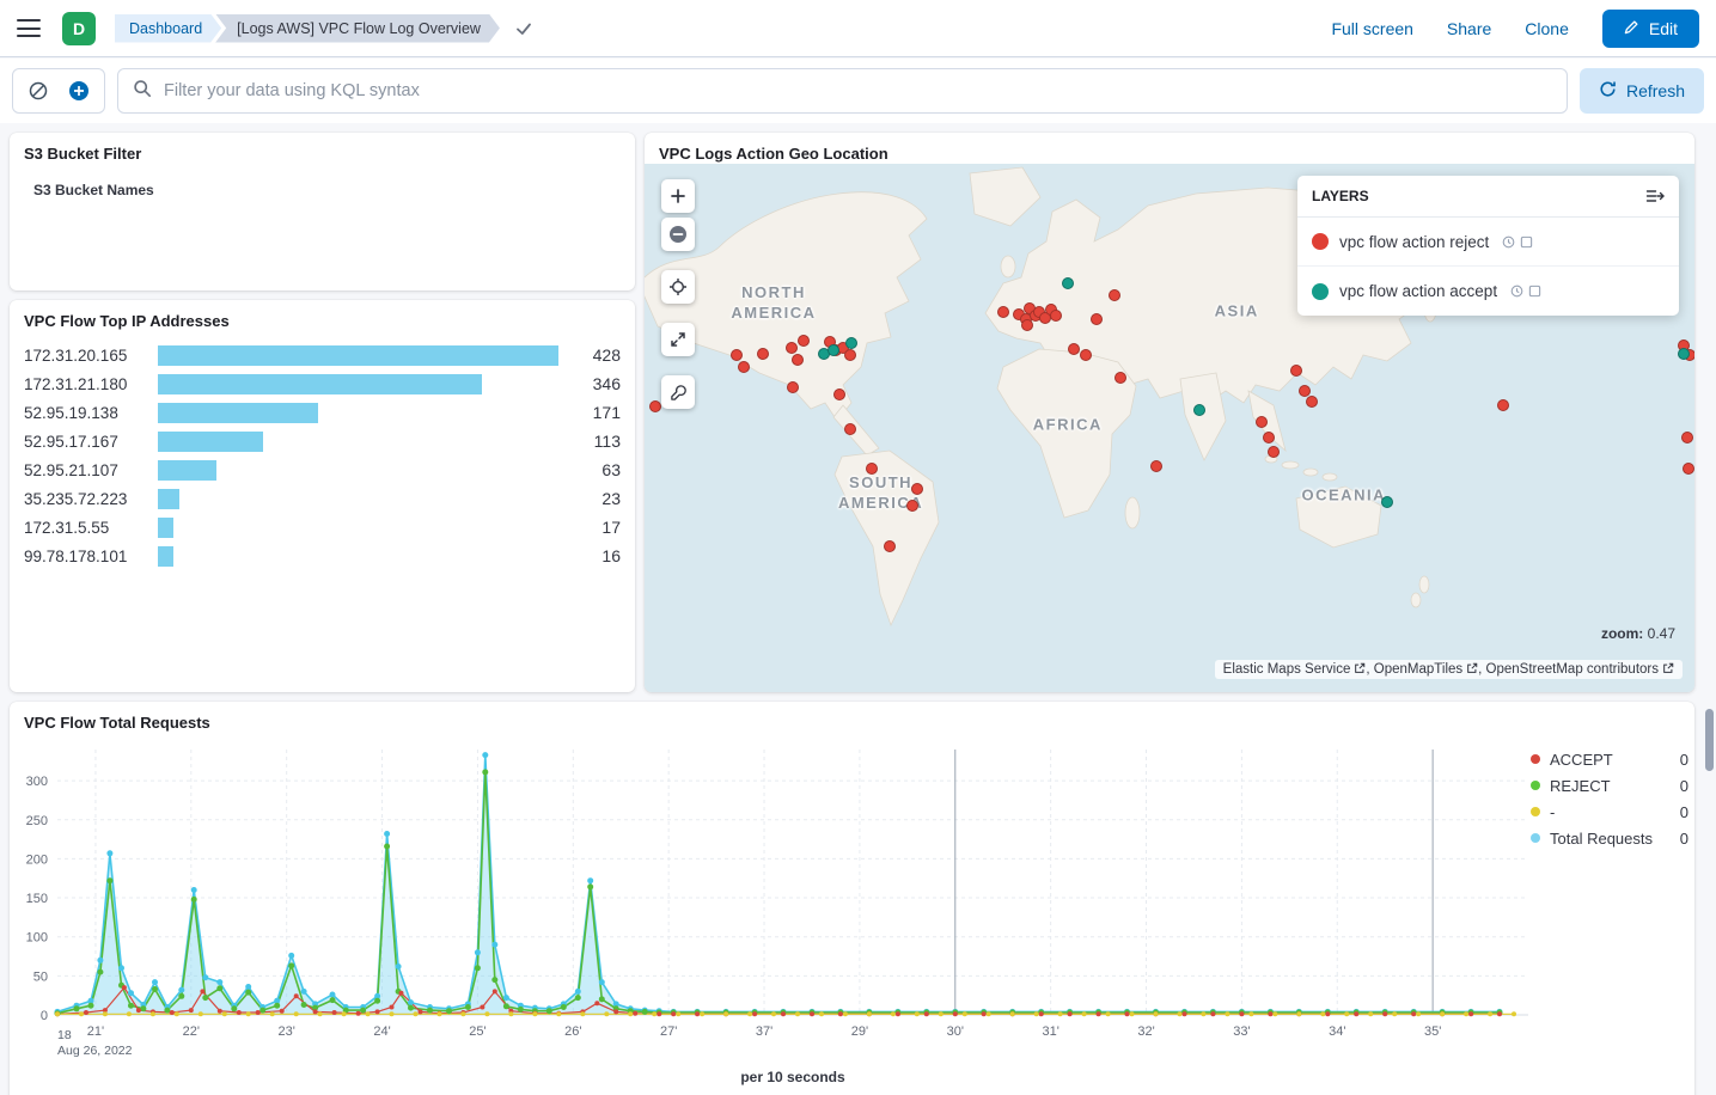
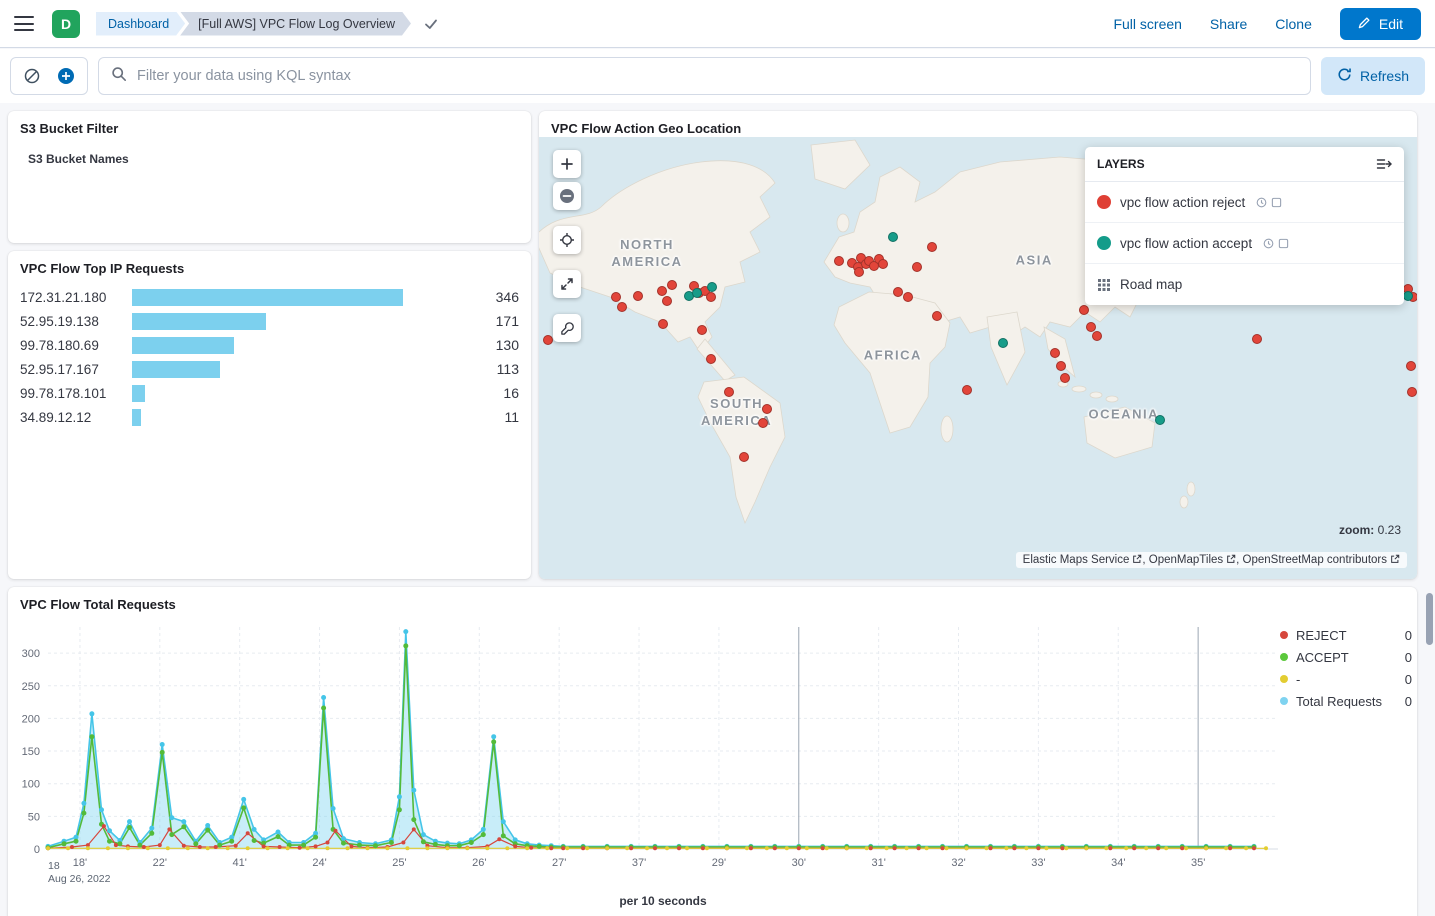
  D
  Dashboard
- [Logs AWS] VPC Flow Log Overview
+ [Full AWS] VPC Flow Log Overview
  Full screen
  Share
  Clone
  Edit
  Filter your data using KQL syntax
  Refresh
  S3 Bucket Filter
  S3 Bucket Names
- VPC Flow Top IP Addresses
+ VPC Flow Top IP Requests
- 172.31.20.165
- 428
  172.31.21.180
  346
  52.95.19.138
  171
+ 99.78.180.69
+ 130
  52.95.17.167
  113
- 52.95.21.107
- 63
- 35.235.72.223
- 23
- 172.31.5.55
- 17
  99.78.178.101
  16
+ 34.89.12.12
+ 11
- VPC Logs Action Geo Location
+ VPC Flow Action Geo Location
  NORTH
  AMERICA
  SOUTH
  AMERIC
  AFRICA
  ASIA
  OCEANIA
  LAYERS
  vpc flow action reject
  vpc flow action accept
+ Road map
- zoom: 0.47
+ zoom: 0.23
  Elastic Maps Service , OpenMapTiles , OpenStreetMap contributors
  VPC Flow Total Requests
  0
  50
  100
  150
  200
  250
  300
- 21'
+ 18'
  22'
- 23'
+ 41'
  24'
  25'
  26'
  27'
  37'
  29'
  30'
  31'
  32'
  33'
  34'
  35'
- ACCEPT
+ REJECT
  0
- REJECT
+ ACCEPT
  0
  -
  0
  Total Requests
  0
  18
  Aug 26, 2022
  per 10 seconds
